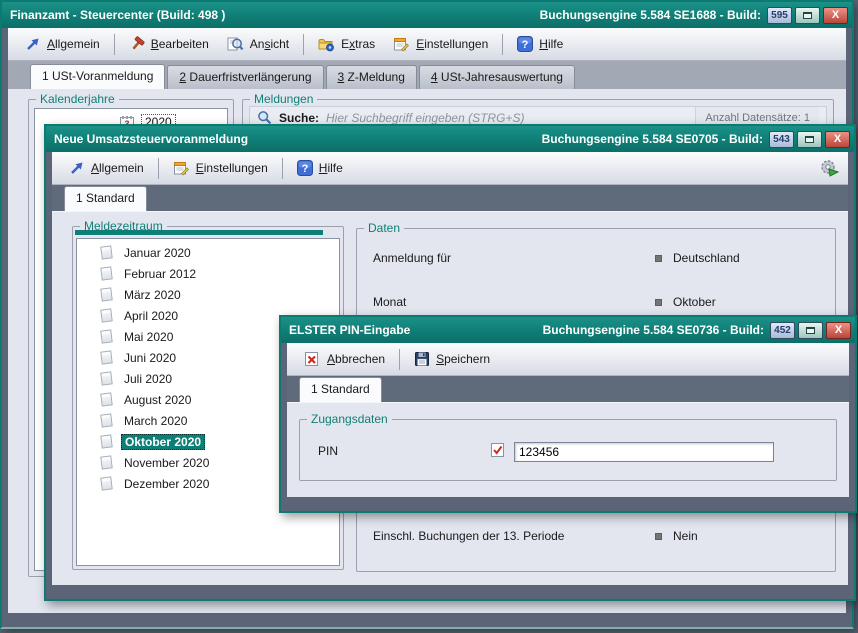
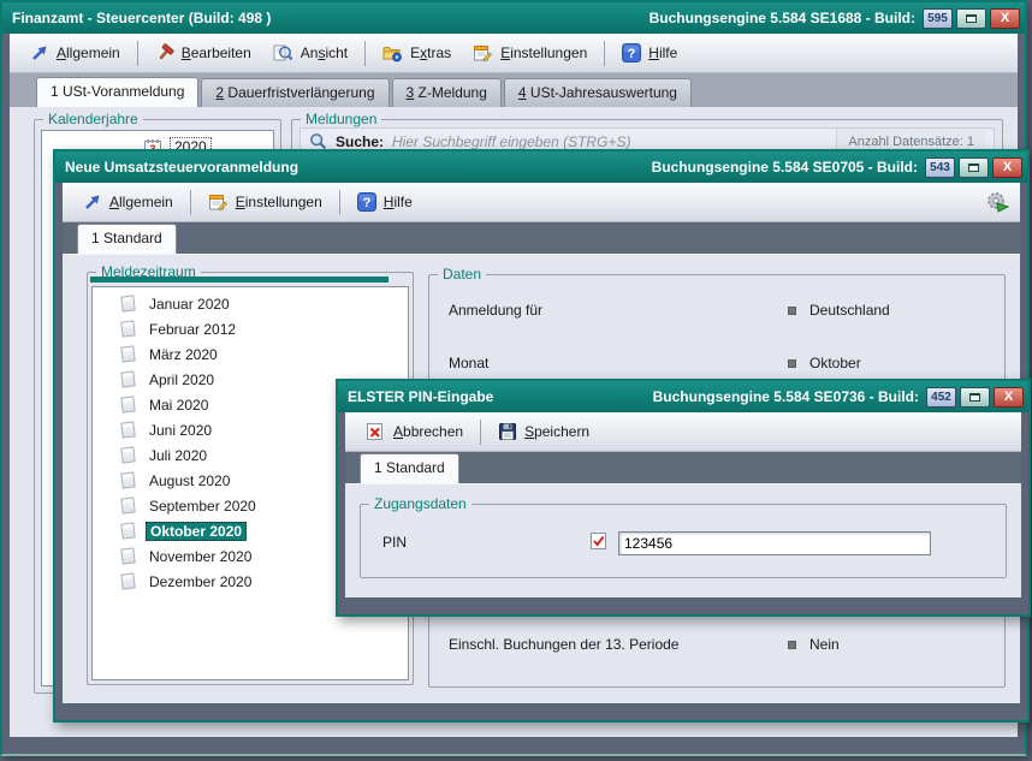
  Finanzamt - Steuercenter (Build: 498 )
  Buchungsengine 5.584 SE1688 - Build:
  595
  X
  Allgemein
  Bearbeiten
  Ansicht
  Extras
  Einstellungen
  ?
  Hilfe
  1 USt-Voranmeldung
  2 Dauerfristverlängerung
  3 Z-Meldung
  4 USt-Jahresauswertung
  Kalenderjahre
  2020
  Meldungen
  Suche:
  Hier Suchbegriff eingeben (STRG+S)
  Anzahl Datensätze: 1
  Neue Umsatzsteuervoranmeldung
  Buchungsengine 5.584 SE0705 - Build:
  543
  X
  Allgemein
  Einstellungen
  ?
  Hilfe
  1 Standard
  Meldezeitraum
  Januar 2020
  Februar 2012
  März 2020
  April 2020
  Mai 2020
  Juni 2020
  Juli 2020
  August 2020
- March 2020
+ September 2020
  Oktober 2020
  November 2020
  Dezember 2020
  Daten
  Anmeldung für
  Deutschland
  Monat
  Oktober
  Einschl. Buchungen der 13. Periode
  Nein
  ELSTER PIN-Eingabe
  Buchungsengine 5.584 SE0736 - Build:
  452
  X
  Abbrechen
  Speichern
  1 Standard
  Zugangsdaten
  PIN
  123456
